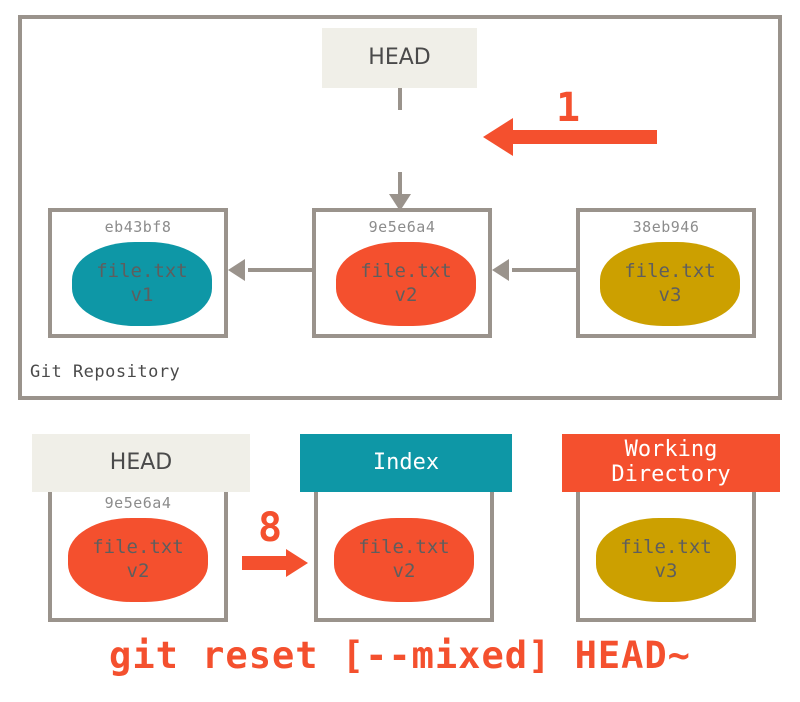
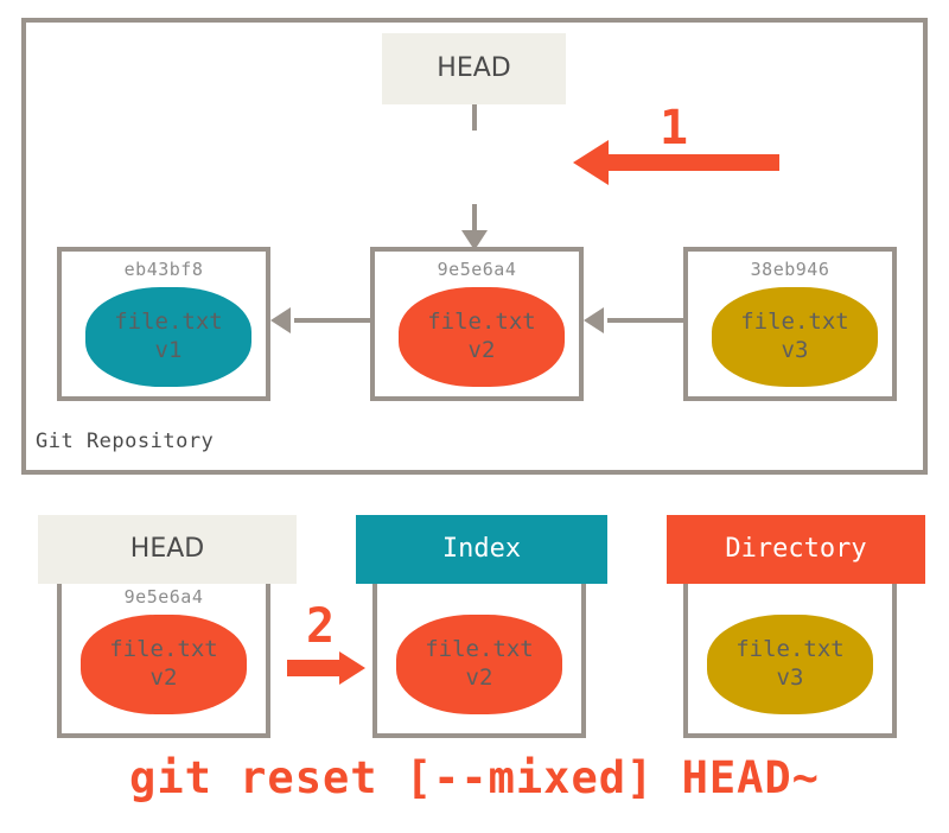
  Git Repository
  HEAD
  1
  eb43bf8
  file.txt
  v1
  9e5e6a4
  file.txt
  v2
  38eb946
  file.txt
  v3
  HEAD
  9e5e6a4
  file.txt
  v2
- 8
+ 2
  Index
  file.txt
  v2
- Working
  Directory
  file.txt
  v3
  git reset [--mixed] HEAD~
